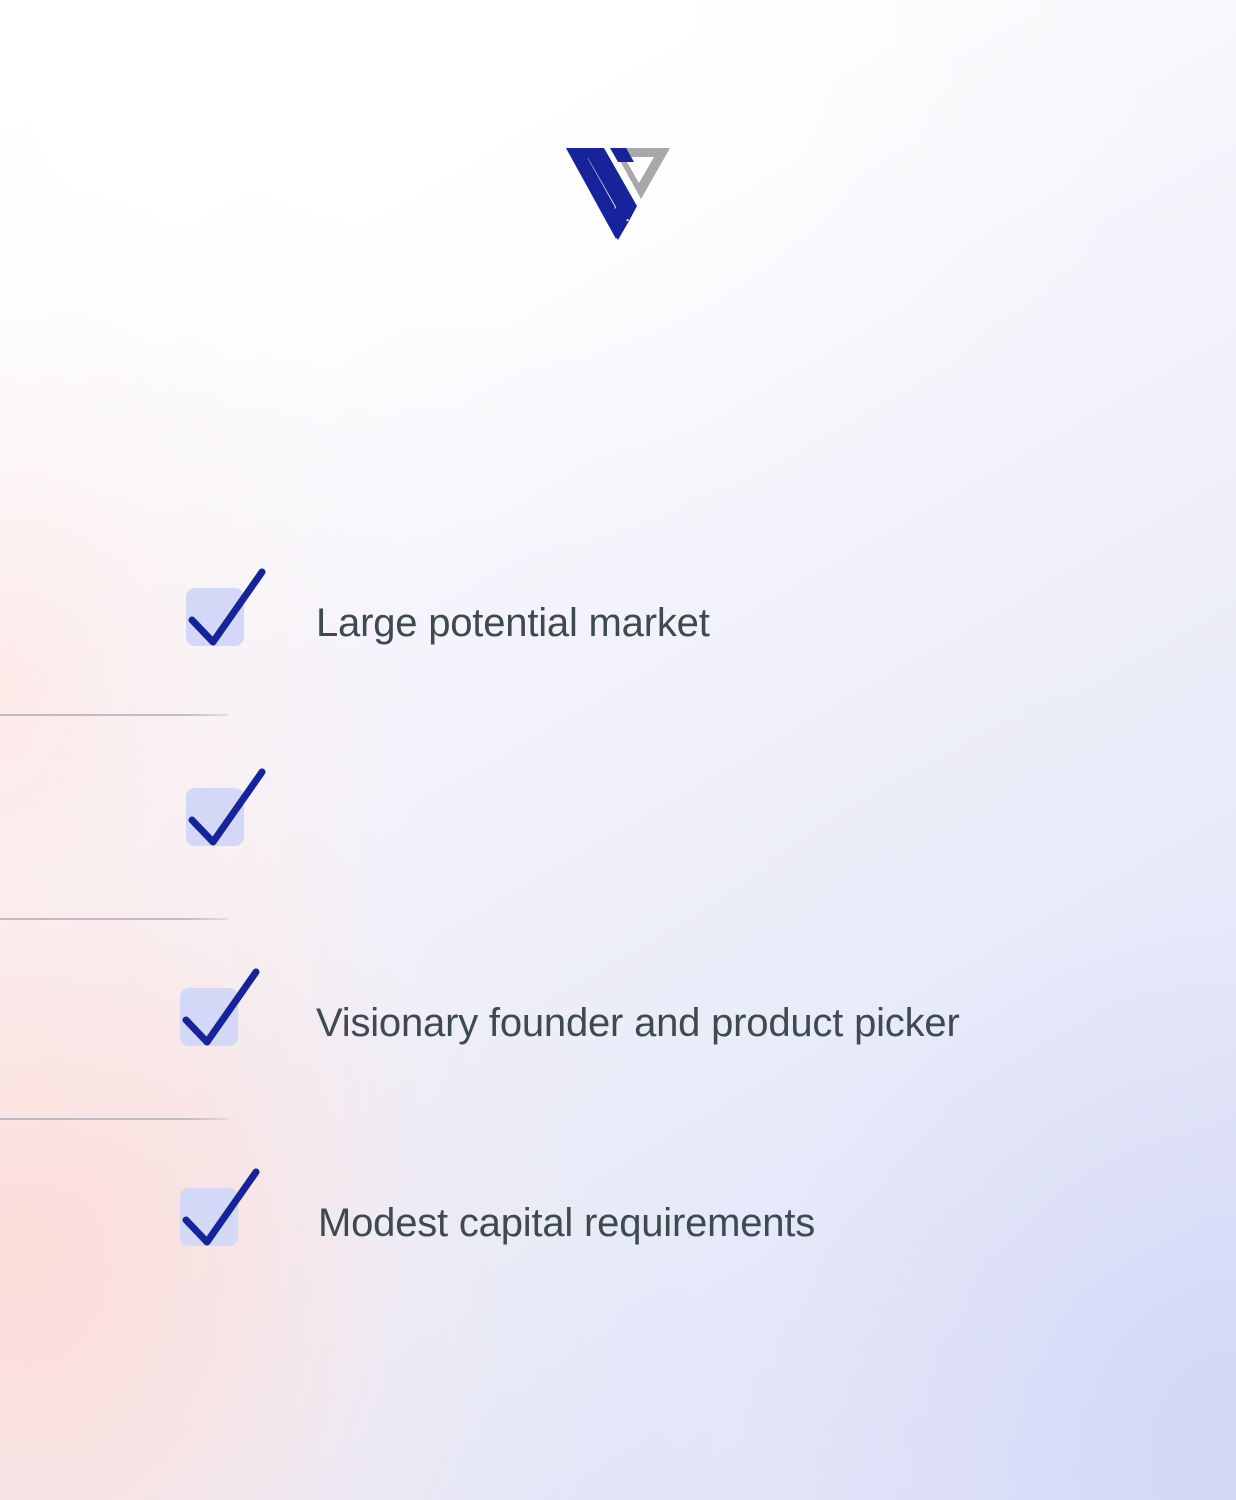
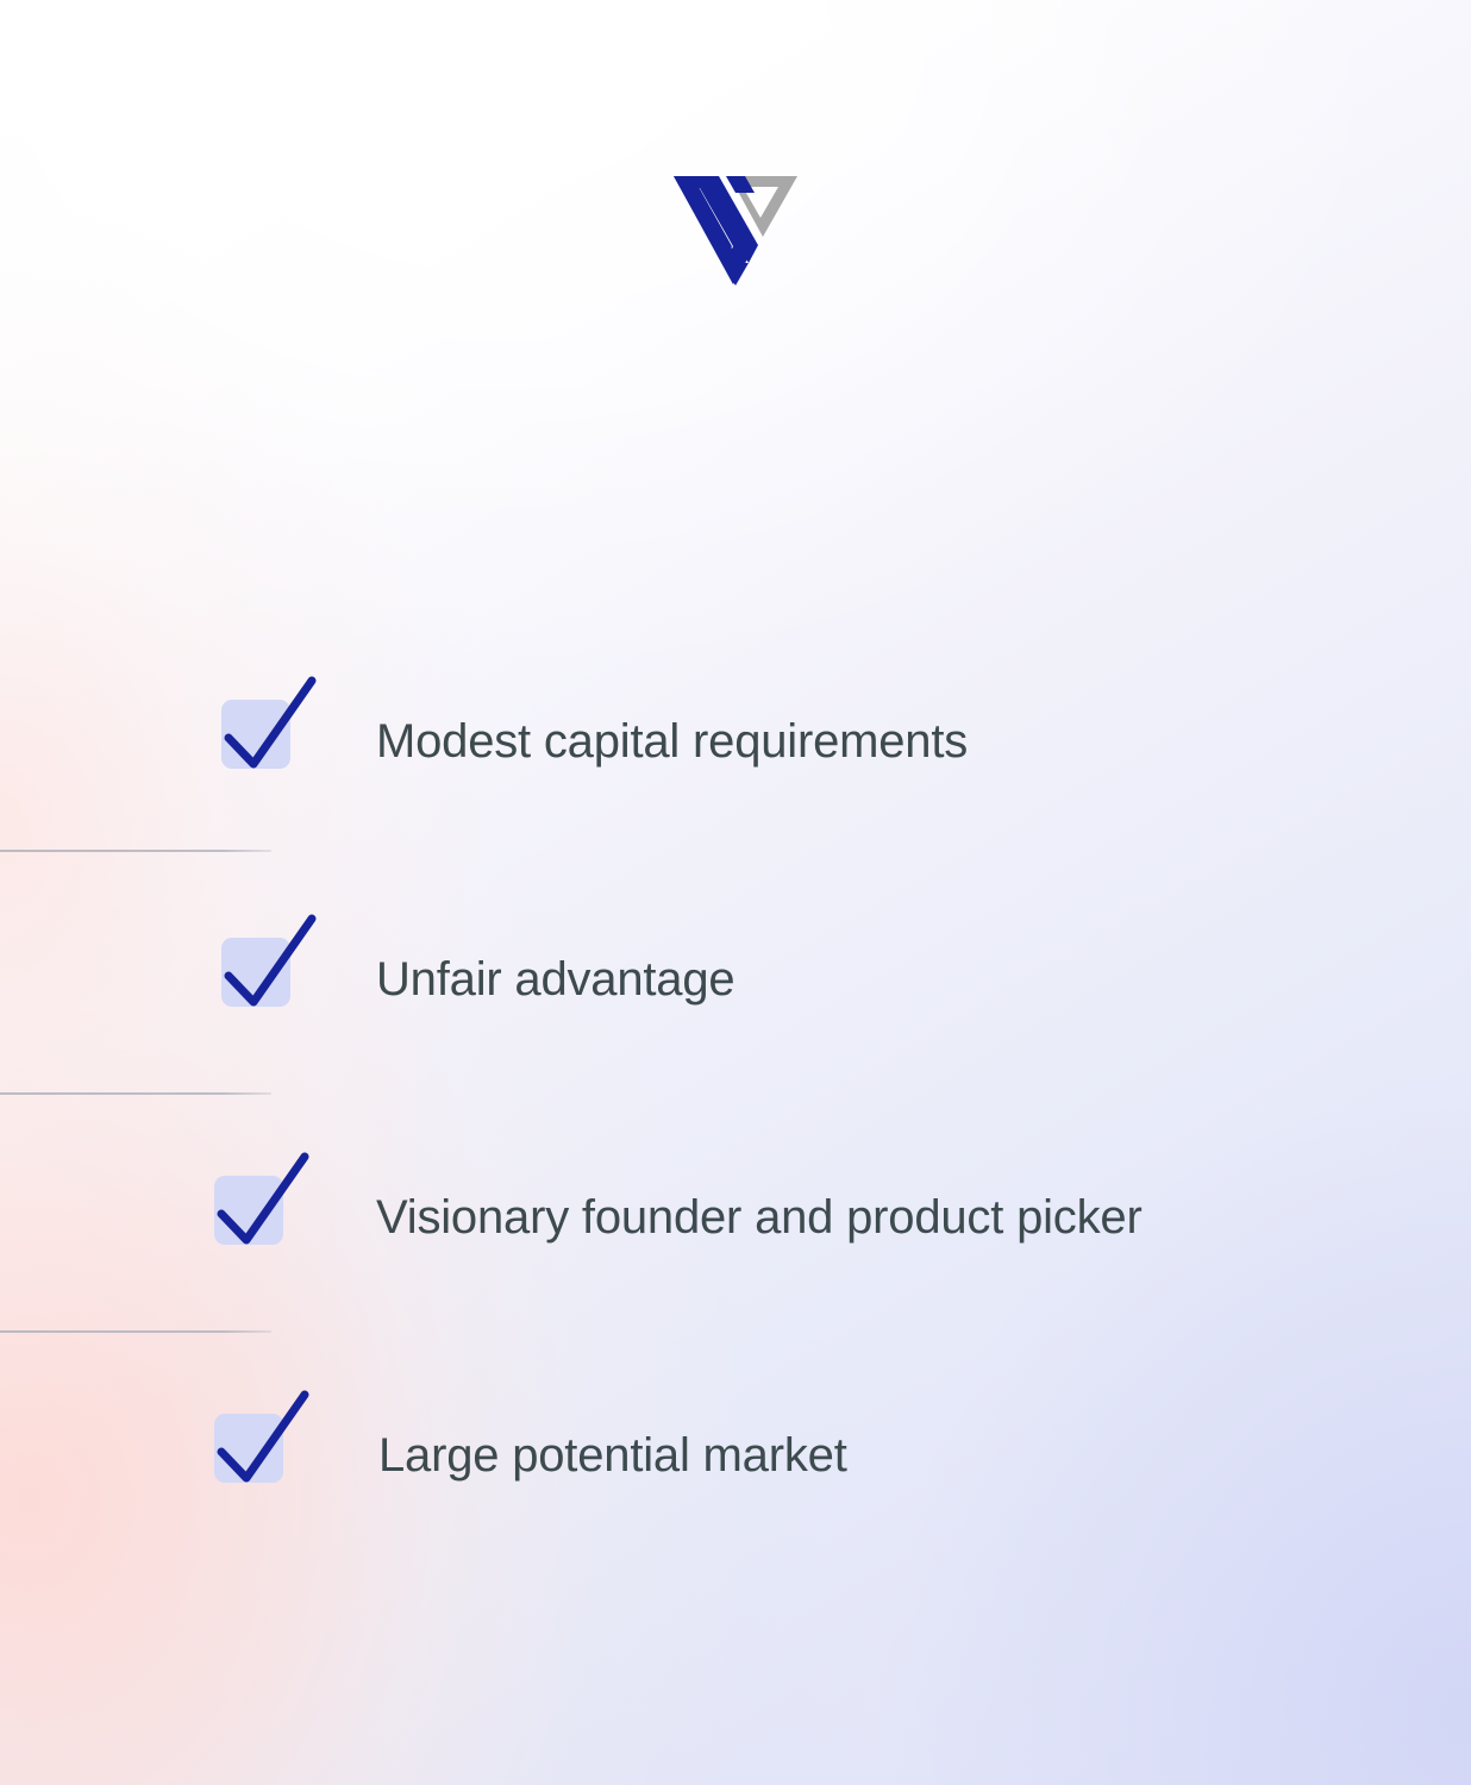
- Large potential market
+ Modest capital requirements
+ Unfair advantage
  Visionary founder and product picker
- Modest capital requirements
+ Large potential market
